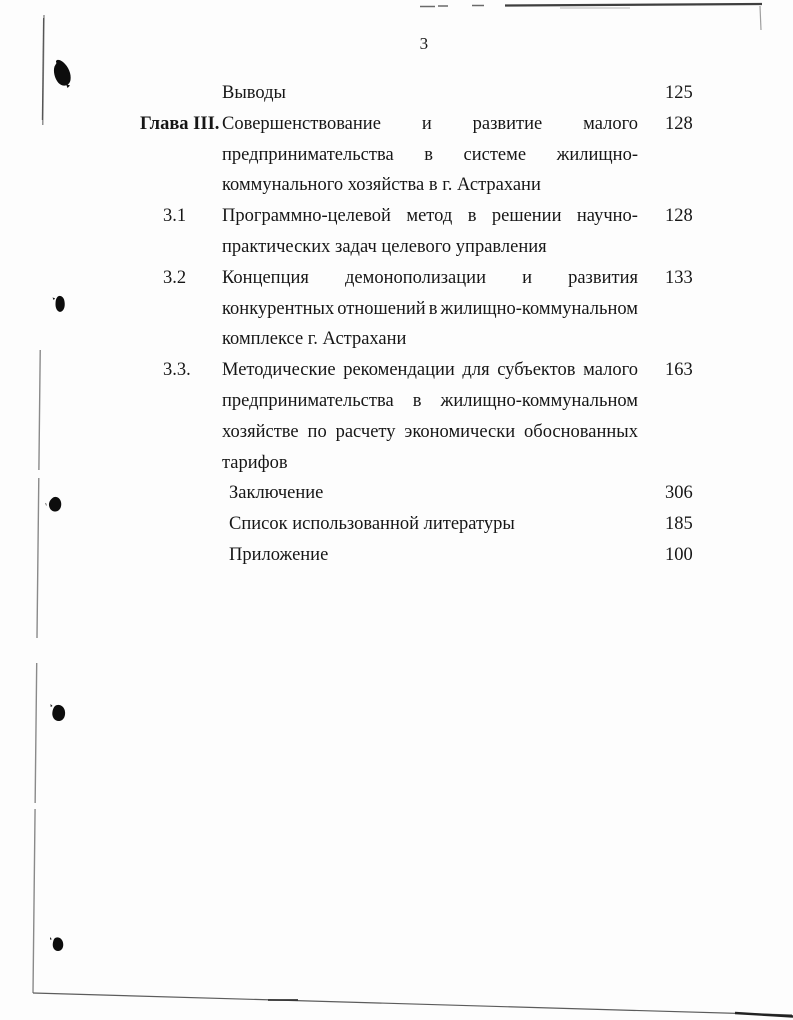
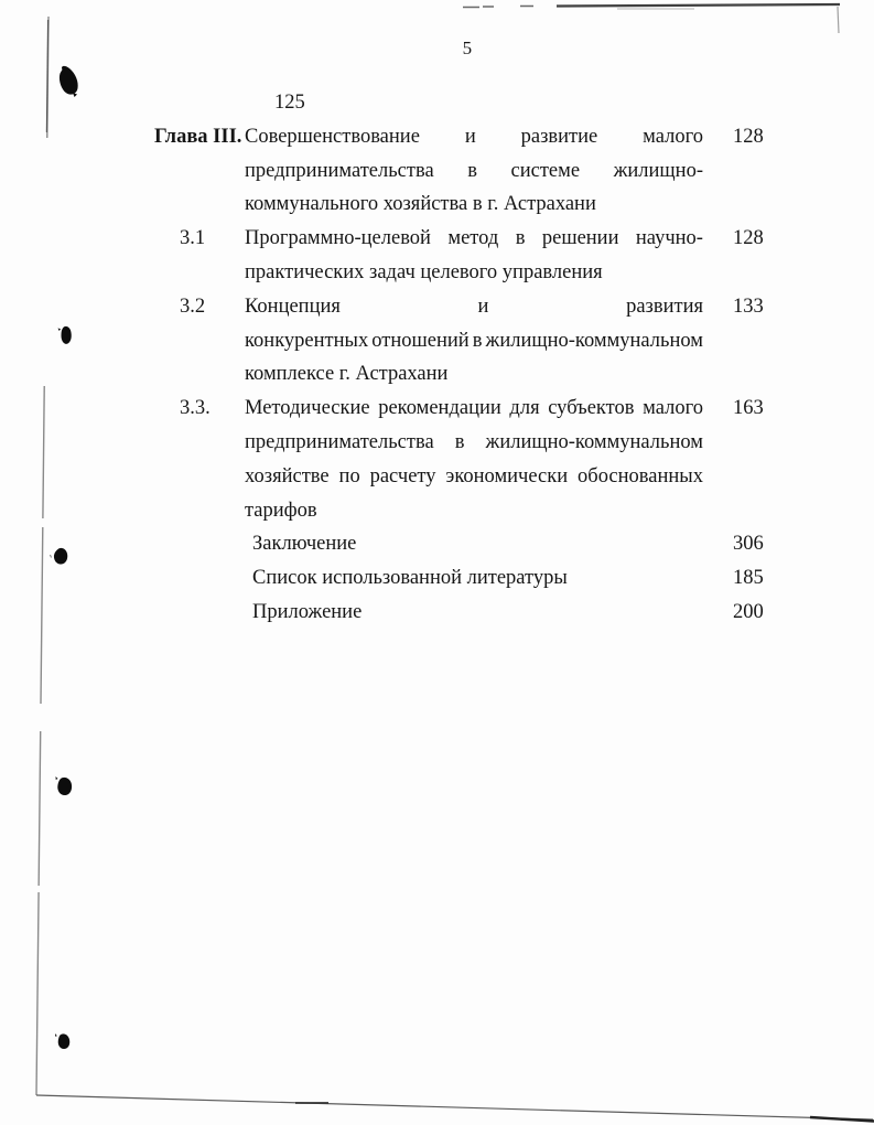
- 3
+ 5
- Выводы
  125
  Глава III.
  Совершенствование
  и
  развитие
  малого
  предпринимательства
  в
  системе
  жилищно-
  коммунального хозяйства в г. Астрахани
  128
  3.1
  Программно-целевой
  метод
  в
  решении
  научно-
  практических задач целевого управления
  128
  3.2
  Концепция
- демонополизации
  и
  развития
  конкурентных
  отношений
  в
  жилищно-коммунальном
  комплексе г. Астрахани
  133
  3.3.
  Методические
  рекомендации
  для
  субъектов
  малого
  предпринимательства
  в
  жилищно-коммунальном
  хозяйстве
  по
  расчету
  экономически
  обоснованных
  тарифов
  163
  Заключение
  306
  Список использованной литературы
  185
  Приложение
- 100
+ 200
